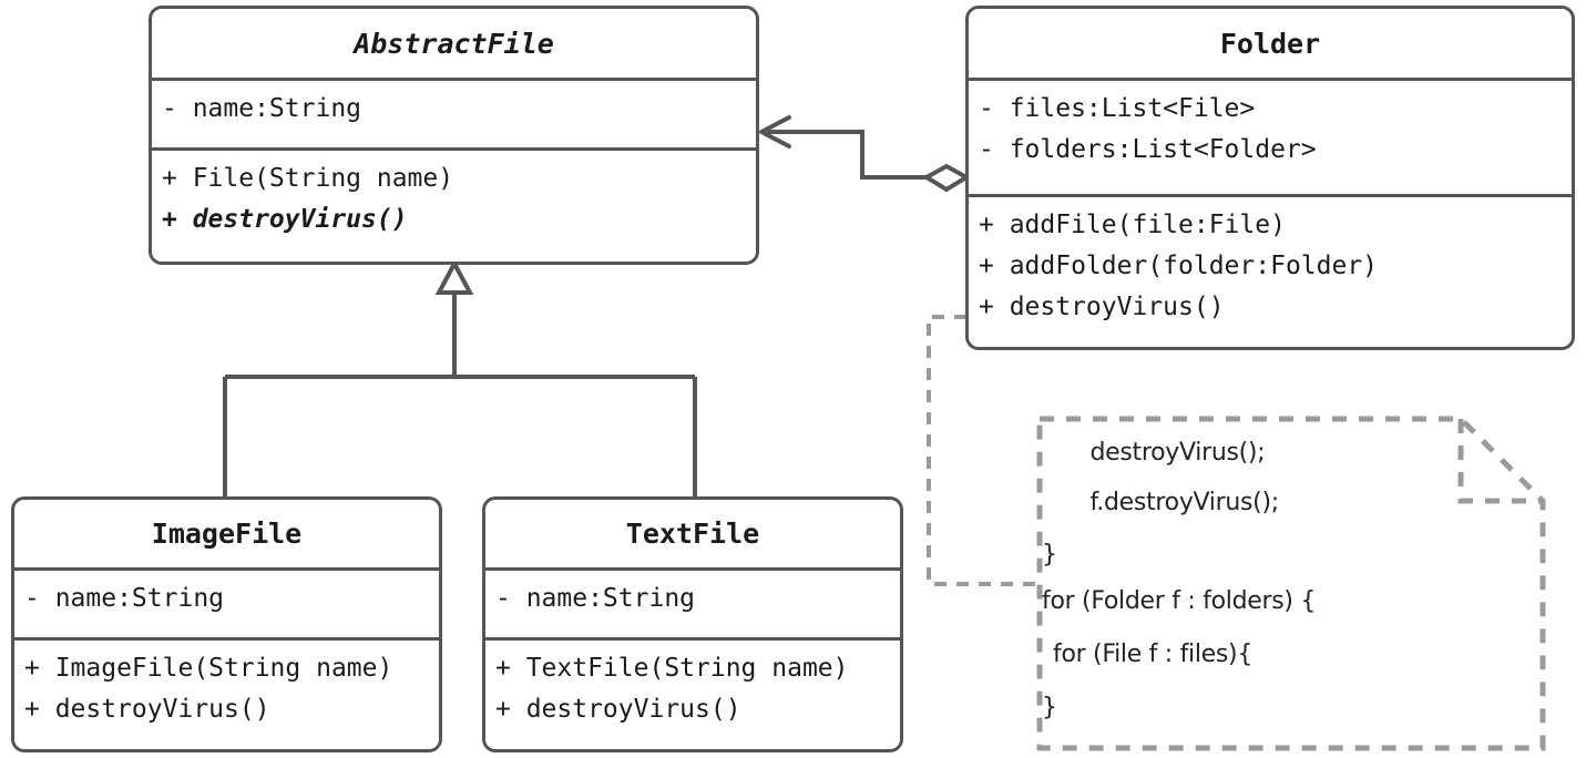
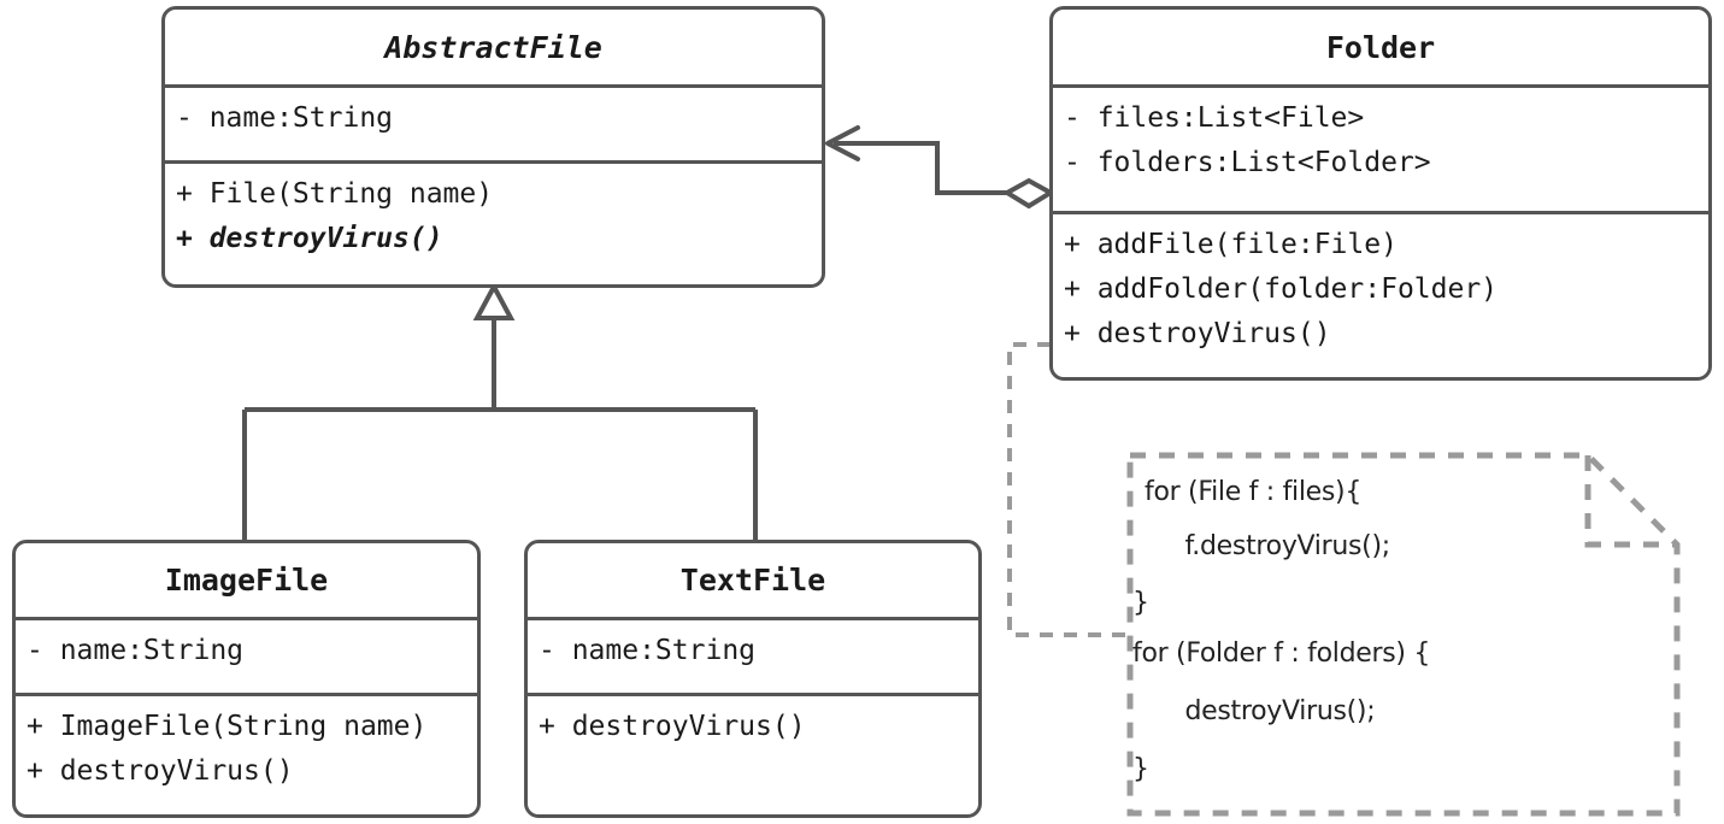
  AbstractFile
  - name:String
  + File(String name)
  + destroyVirus()
  Folder
  - files:List<File>
  - folders:List<Folder>
  + addFile(file:File)
  + addFolder(folder:Folder)
  + destroyVirus()
  ImageFile
  - name:String
  + ImageFile(String name)
  + destroyVirus()
  TextFile
  - name:String
- + TextFile(String name)
  + destroyVirus()
- destroyVirus();
+ for (File f : files){
  f.destroyVirus();
  }
  for (Folder f : folders) {
- for (File f : files){
+ destroyVirus();
  }
